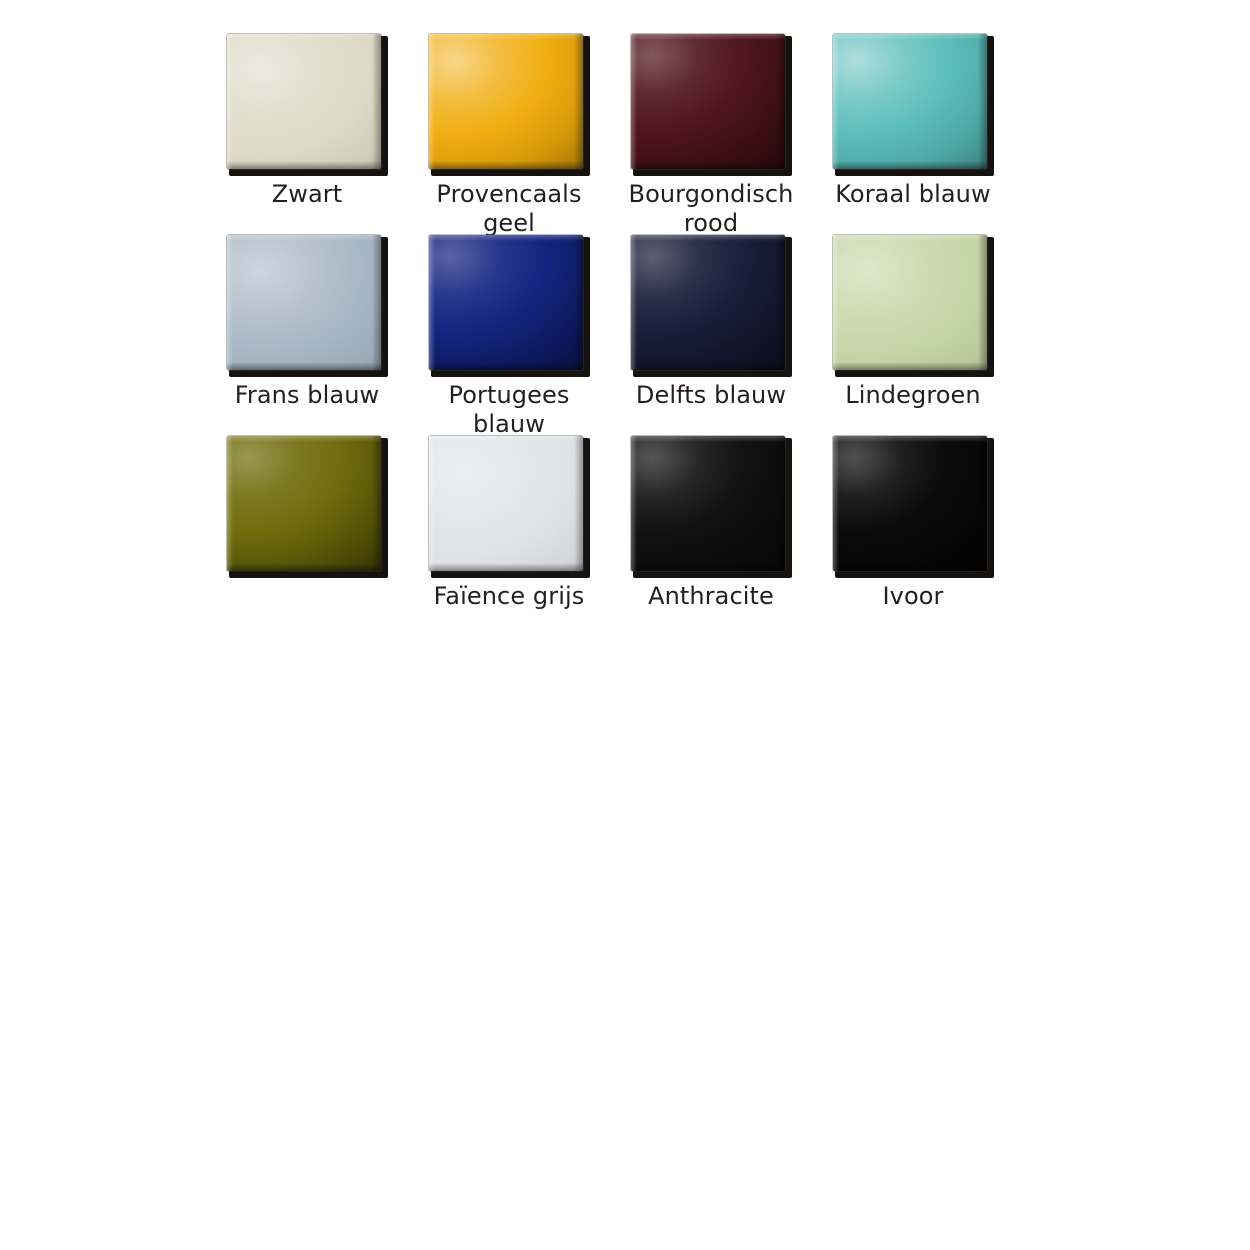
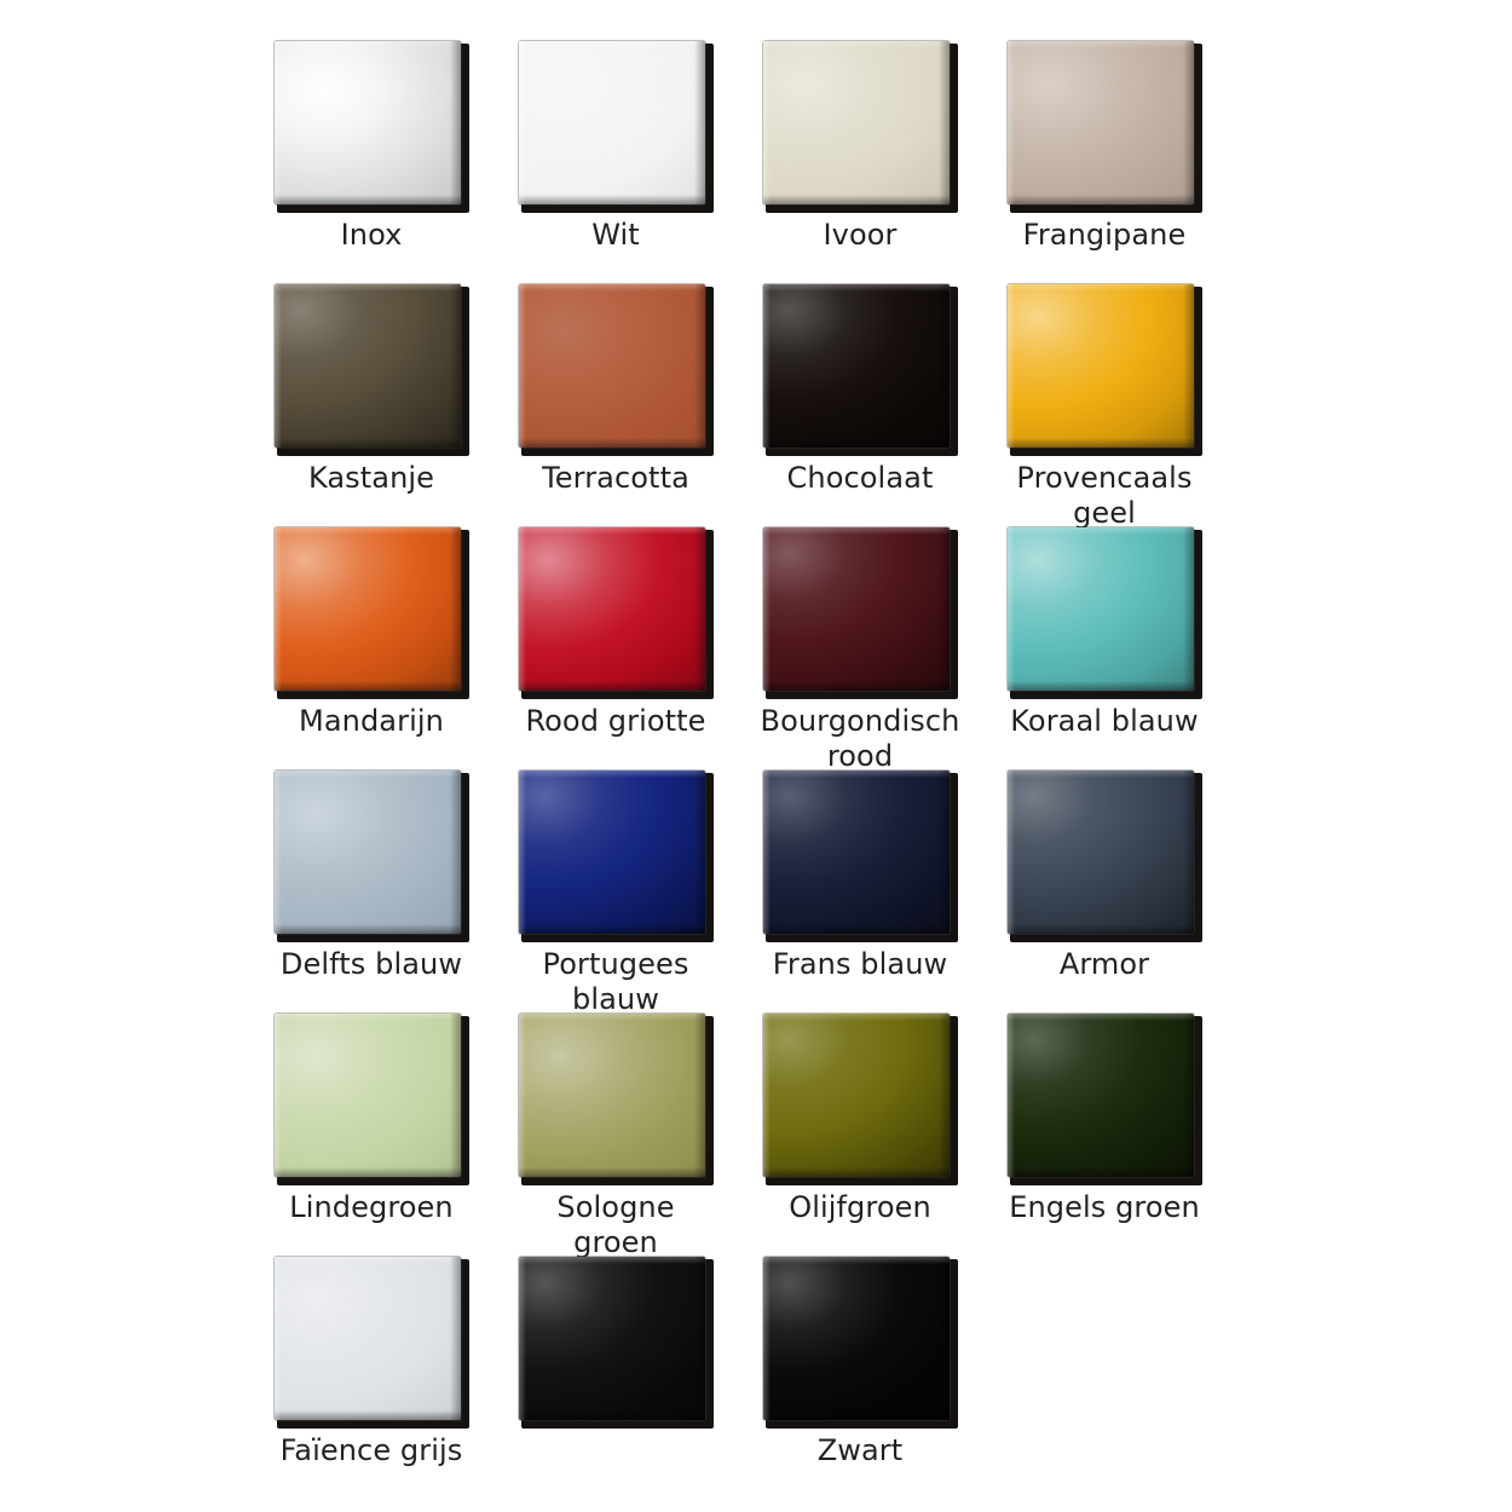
+ Inox
+ Wit
- Zwart
+ Ivoor
+ Frangipane
+ Kastanje
+ Terracotta
+ Chocolaat
  Provencaals
  geel
+ Mandarijn
+ Rood griotte
  Bourgondisch
  rood
  Koraal blauw
- Frans blauw
+ Delfts blauw
  Portugees
  blauw
- Delfts blauw
+ Frans blauw
+ Armor
  Lindegroen
+ Sologne
+ groen
+ Olijfgroen
+ Engels groen
  Faïence grijs
- Anthracite
- Ivoor
+ Zwart
